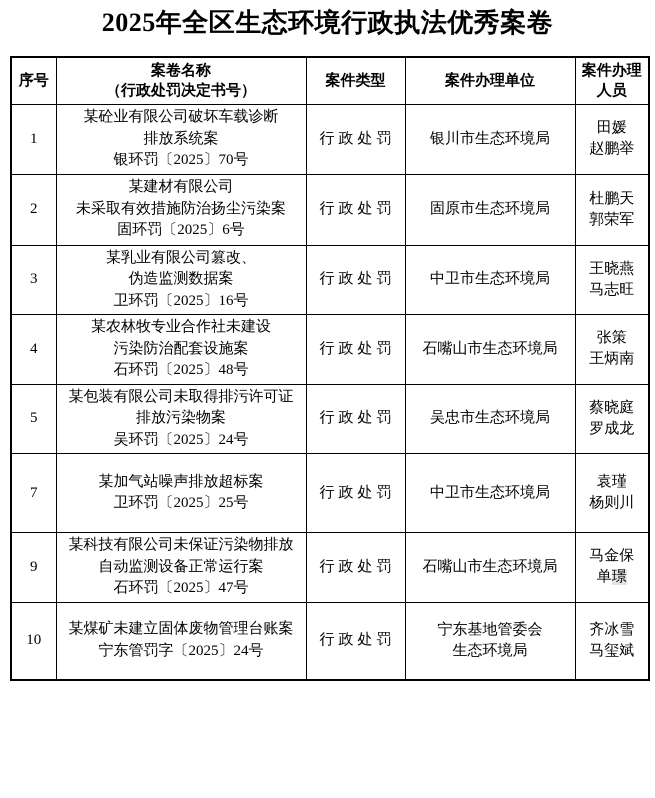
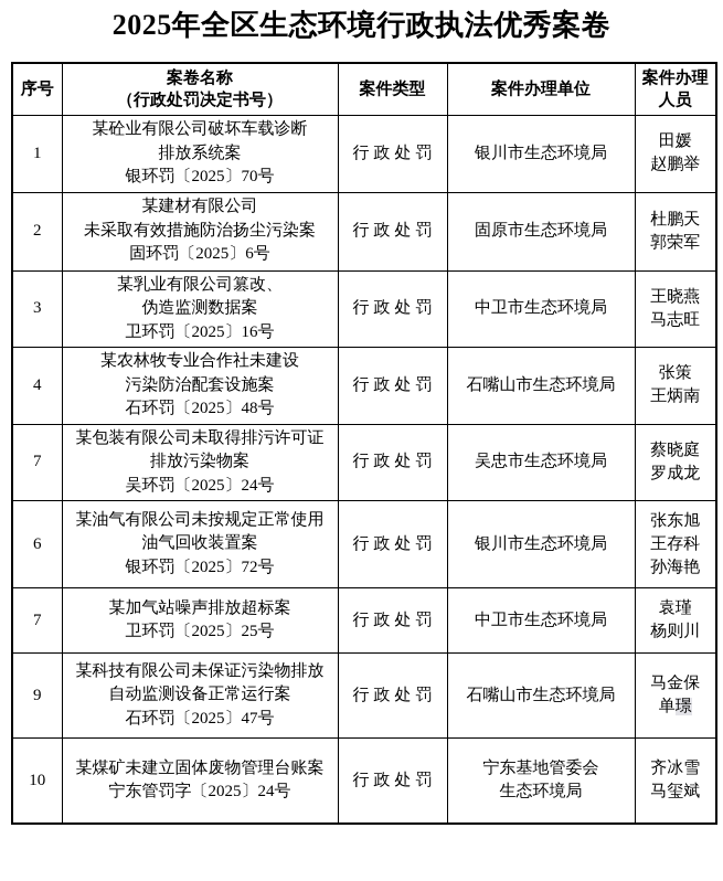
  2025年全区生态环境行政执法优秀案卷
  序号	案卷名称 （行政处罚决定书号）	案件类型	案件办理单位	案件办理 人员
  1	某砼业有限公司破坏车载诊断 排放系统案 银环罚〔2025〕70号	行政处罚	银川市生态环境局	田媛 赵鹏举
  2	某建材有限公司 未采取有效措施防治扬尘污染案 固环罚〔2025〕6号	行政处罚	固原市生态环境局	杜鹏天 郭荣军
  3	某乳业有限公司篡改、 伪造监测数据案 卫环罚〔2025〕16号	行政处罚	中卫市生态环境局	王晓燕 马志旺
  4	某农林牧专业合作社未建设 污染防治配套设施案 石环罚〔2025〕48号	行政处罚	石嘴山市生态环境局	张策 王炳南
- 5	某包装有限公司未取得排污许可证 排放污染物案 吴环罚〔2025〕24号	行政处罚	吴忠市生态环境局	蔡晓庭 罗成龙
+ 7	某包装有限公司未取得排污许可证 排放污染物案 吴环罚〔2025〕24号	行政处罚	吴忠市生态环境局	蔡晓庭 罗成龙
+ 6	某油气有限公司未按规定正常使用 油气回收装置案 银环罚〔2025〕72号	行政处罚	银川市生态环境局	张东旭 王存科 孙海艳
  7	某加气站噪声排放超标案 卫环罚〔2025〕25号	行政处罚	中卫市生态环境局	袁瑾 杨则川
  9	某科技有限公司未保证污染物排放 自动监测设备正常运行案 石环罚〔2025〕47号	行政处罚	石嘴山市生态环境局	马金保 单璟
  10	某煤矿未建立固体废物管理台账案 宁东管罚字〔2025〕24号	行政处罚	宁东基地管委会 生态环境局	齐冰雪 马玺斌
